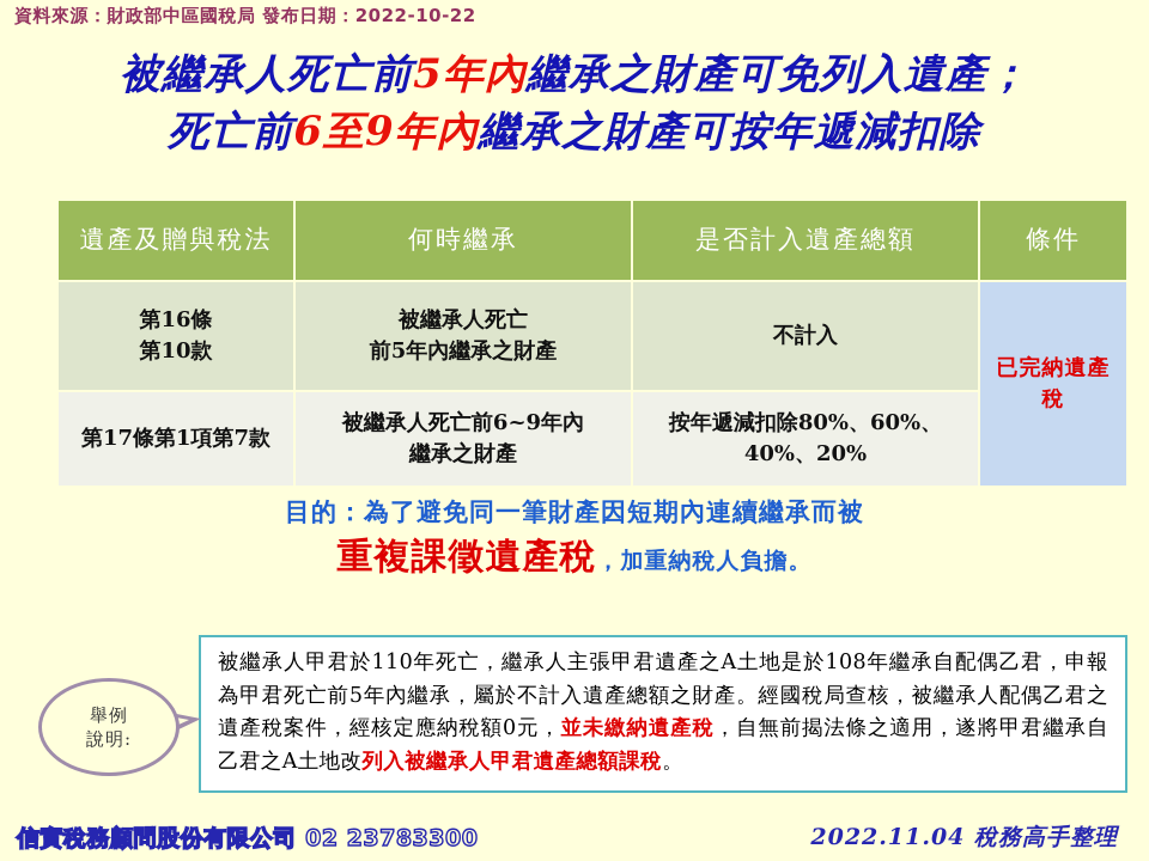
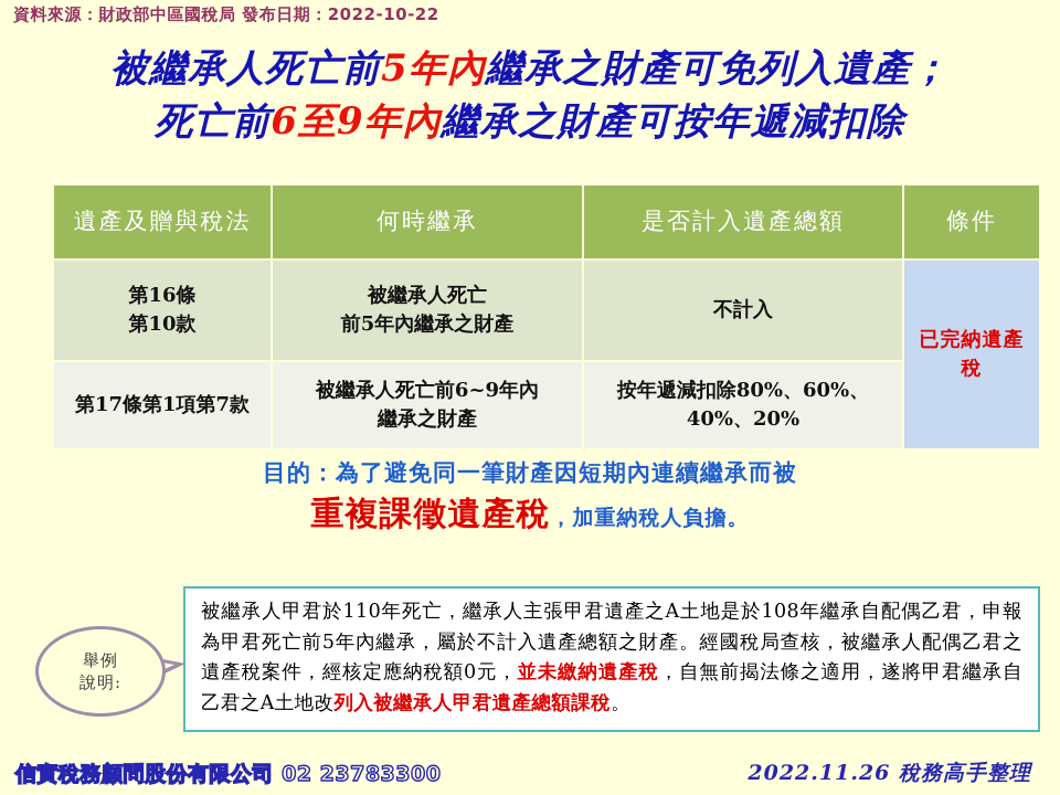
  資料來源：財政部中區國稅局 發布日期：2022-10-22
  被繼承人死亡前5年內繼承之財產可免列入遺產；
  死亡前6至9年內繼承之財產可按年遞減扣除
  遺產及贈與稅法	何時繼承	是否計入遺產總額	條件
  第16條 第10款	被繼承人死亡 前5年內繼承之財產	不計入	已完納遺產稅
  第17條第1項第7款	被繼承人死亡前6~9年內 繼承之財產	按年遞減扣除80%、60%、 40%、20%
  目的：為了避免同一筆財產因短期內連續繼承而被
  重複課徵遺產稅，加重納稅人負擔。
  舉例
  說明:
  被繼承人甲君於110年死亡，繼承人主張甲君遺產之A土地是於108年繼承自配偶乙君，申報為甲君死亡前5年內繼承，屬於不計入遺產總額之財產。經國稅局查核，被繼承人配偶乙君之遺產稅案件，經核定應納稅額0元，並未繳納遺產稅，自無前揭法條之適用，遂將甲君繼承自乙君之A土地改列入被繼承人甲君遺產總額課稅。
  信實稅務顧問股份有限公司 02 23783300
- 2022.11.04 稅務高手整理
+ 2022.11.26 稅務高手整理
